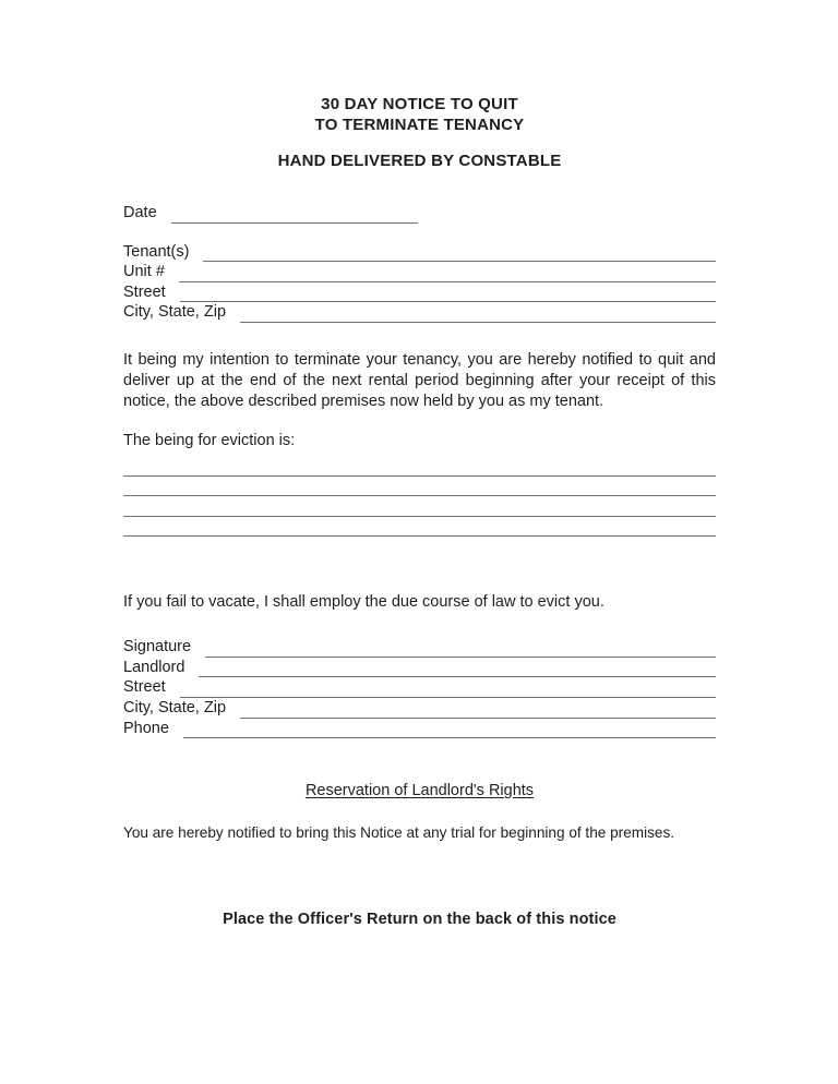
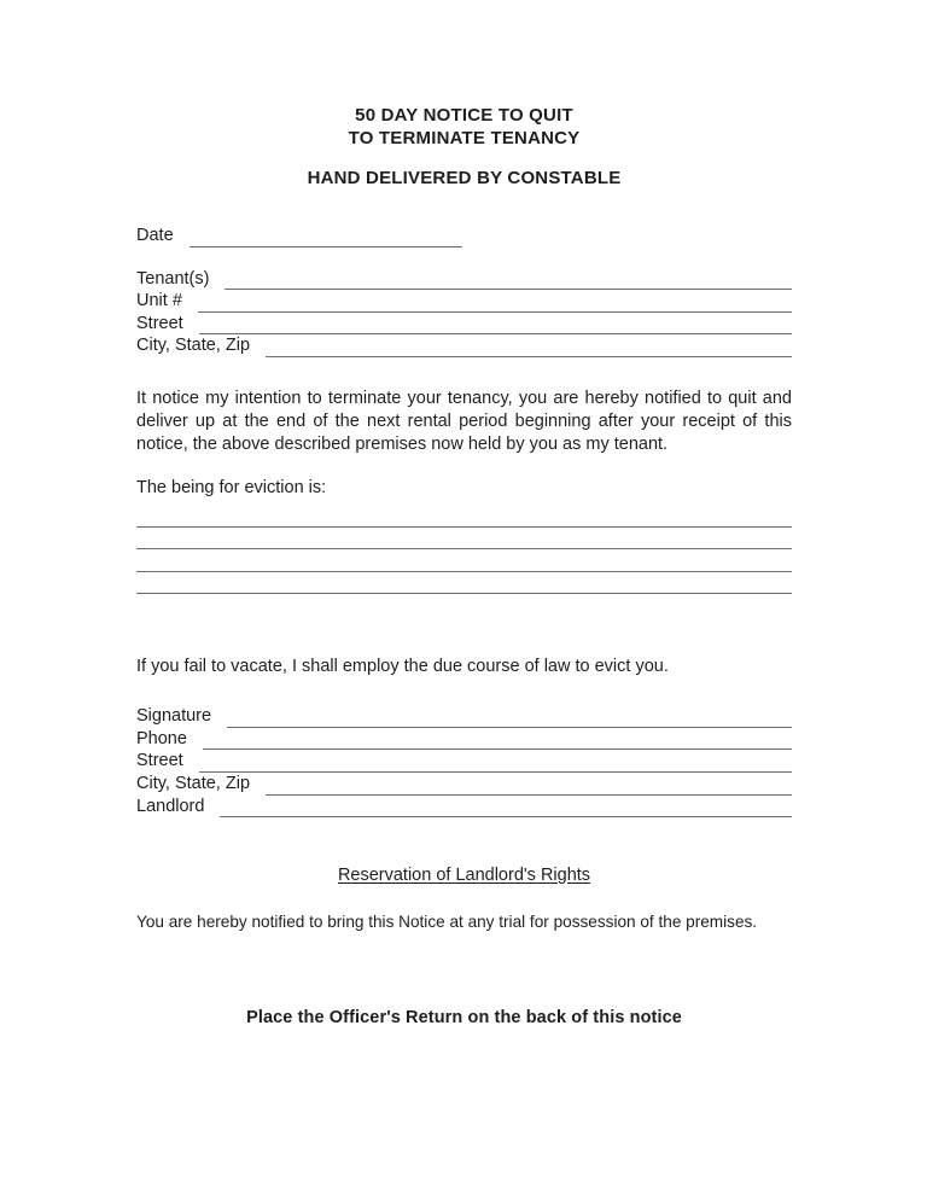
- 30 DAY NOTICE TO QUIT
+ 50 DAY NOTICE TO QUIT
  TO TERMINATE TENANCY
  HAND DELIVERED BY CONSTABLE
  Date
  Tenant(s)
  Unit #
  Street
  City, State, Zip
- It being my intention to terminate your tenancy, you are hereby notified to quit and deliver up at the end of the next rental period beginning after your receipt of this notice, the above described premises now held by you as my tenant.
+ It notice my intention to terminate your tenancy, you are hereby notified to quit and deliver up at the end of the next rental period beginning after your receipt of this notice, the above described premises now held by you as my tenant.
  The being for eviction is:
  If you fail to vacate, I shall employ the due course of law to evict you.
  Signature
- Landlord
+ Phone
  Street
  City, State, Zip
- Phone
+ Landlord
  Reservation of Landlord's Rights
- You are hereby notified to bring this Notice at any trial for beginning of the premises.
+ You are hereby notified to bring this Notice at any trial for possession of the premises.
  Place the Officer's Return on the back of this notice
